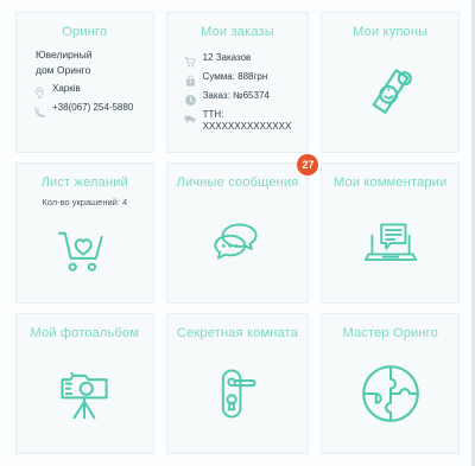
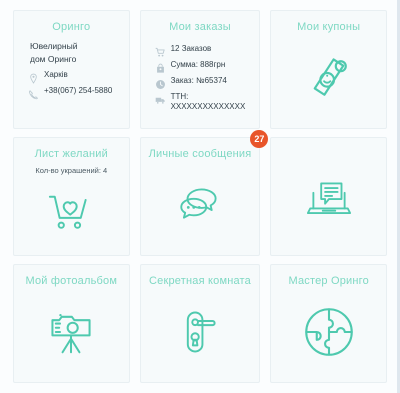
  Оринго
  Ювелирный
  дом Оринго
  Харків
  +38(067) 254-5880
  Мои заказы
  12 Заказов
  Сумма: 888грн
  Заказ: №65374
  ТТН:
  ХХХХХХХХХХХХХХ
  Мои купоны
  Лист желаний
  Кол-во украшений: 4
  27
  Личные сообщения
- Мои комментарии
  Мой фотоальбом
  Секретная комната
  Мастер Оринго
